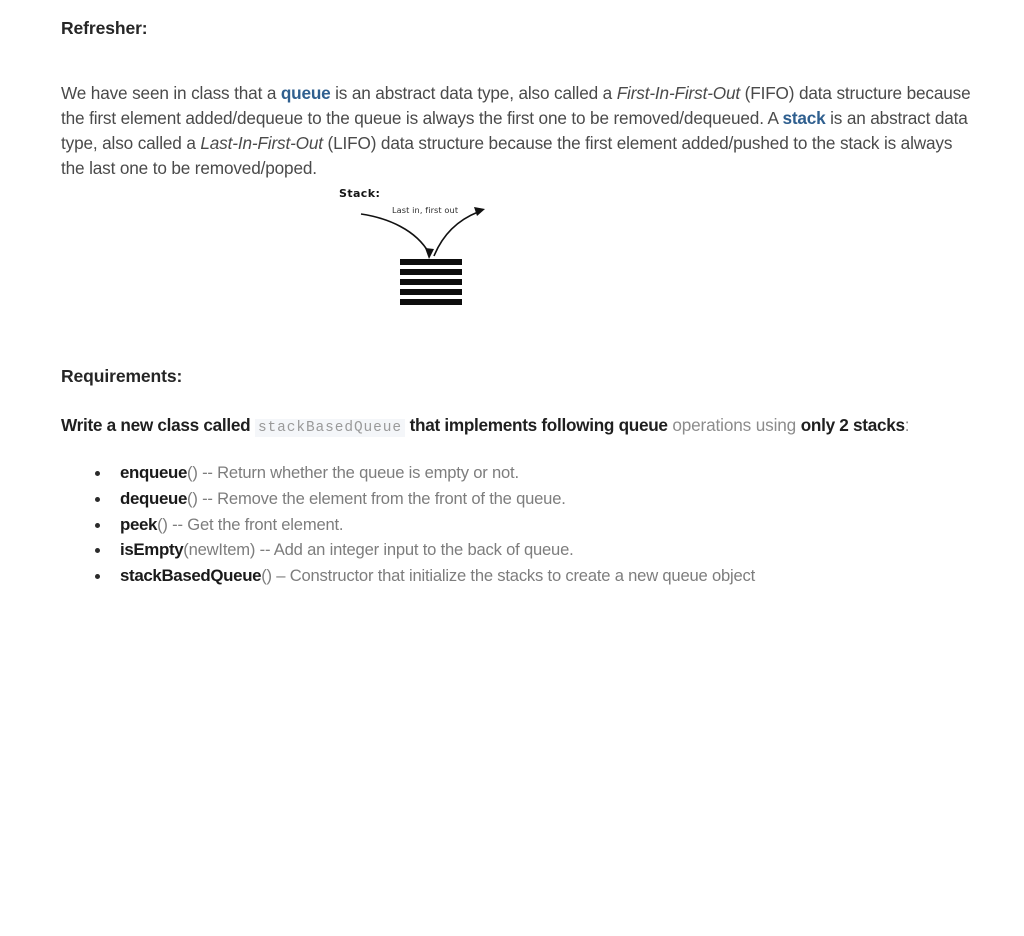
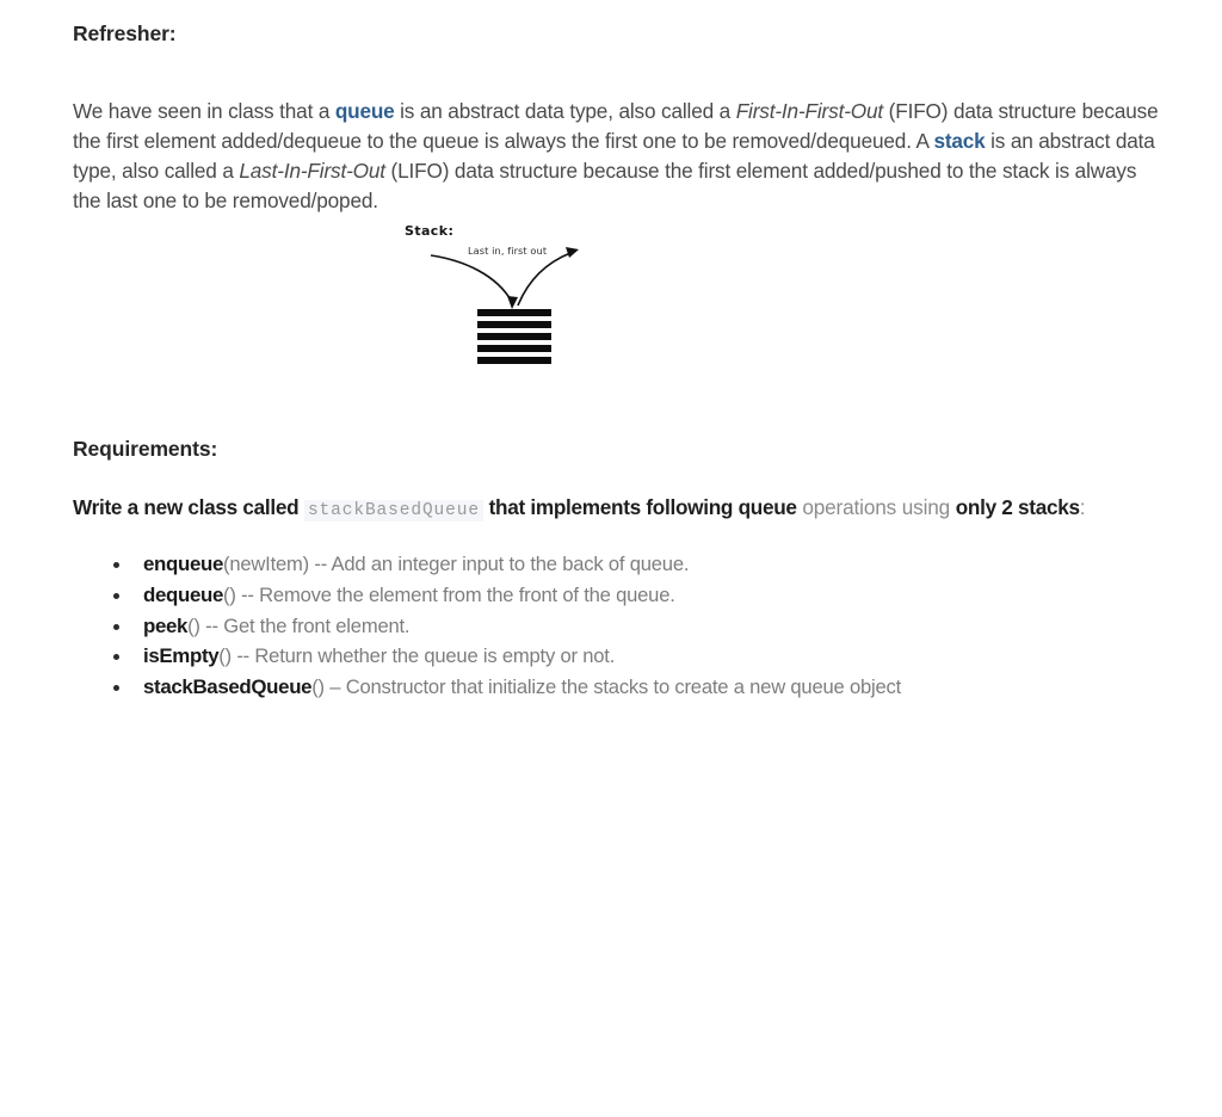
  Refresher:
  We have seen in class that a queue is an abstract data type, also called a First-In-First-Out (FIFO) data structure because the first element added/dequeue to the queue is always the first one to be removed/dequeued. A stack is an abstract data type, also called a Last-In-First-Out (LIFO) data structure because the first element added/pushed to the stack is always the last one to be removed/poped.
  Stack:
  Last in, first out
  Requirements:
  Write a new class called stackBasedQueue that implements following queue operations using only 2 stacks:
- enqueue() -- Return whether the queue is empty or not.
+ enqueue(newItem) -- Add an integer input to the back of queue.
  dequeue() -- Remove the element from the front of the queue.
  peek() -- Get the front element.
- isEmpty(newItem) -- Add an integer input to the back of queue.
+ isEmpty() -- Return whether the queue is empty or not.
  stackBasedQueue() – Constructor that initialize the stacks to create a new queue object
